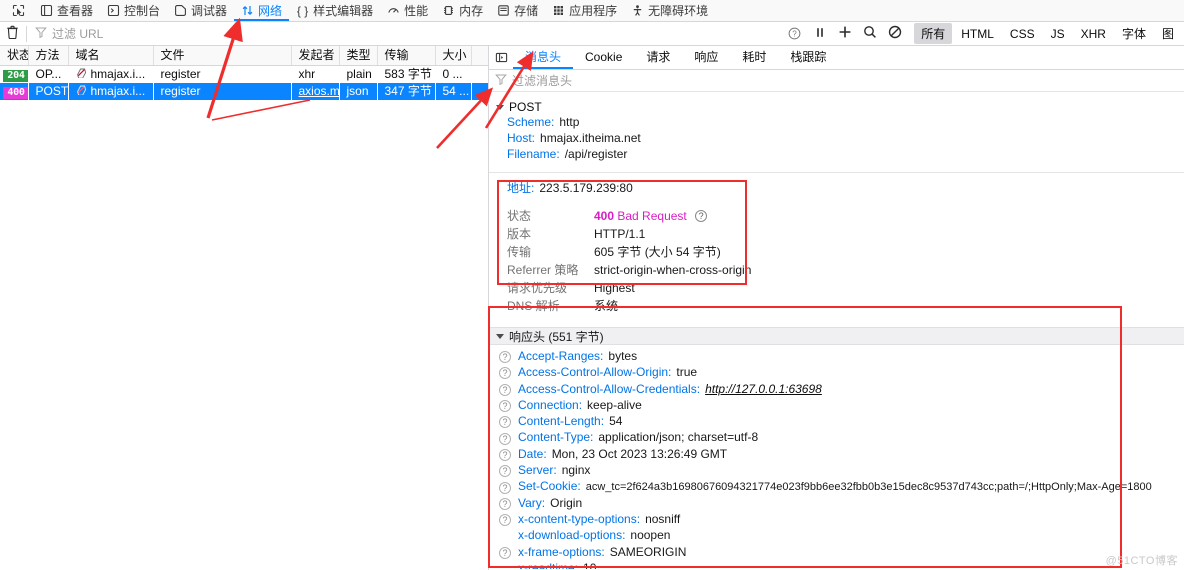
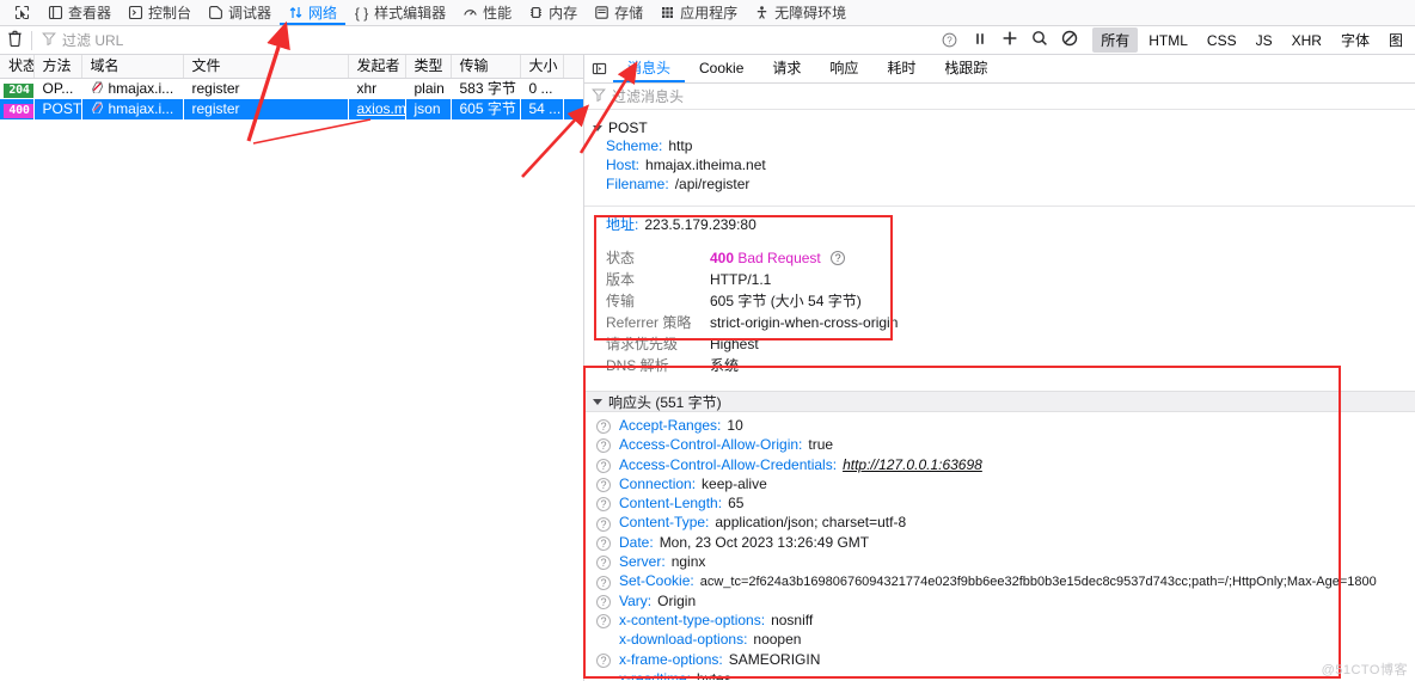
  查看器
  控制台
  调试器
  网络
  { }
  样式编辑器
  性能
  内存
  存储
  应用程序
  无障碍环境
  过滤 URL
  ?
  所有
  HTML
  CSS
  JS
  XHR
  字体
  图
  状态	方法	域名	文件	发起者	类型	传输	大小
  204	OP...	hmajax.i...	register	xhr	plain	583 字节	0 ...
- 400	POST	hmajax.i...	register	axios.m	json	347 字节	54 ...
+ 400	POST	hmajax.i...	register	axios.m	json	605 字节	54 ...
  消息头
  Cookie
  请求
  响应
  耗时
  栈跟踪
  过滤消息头
  POST
  Scheme:
  http
  Host:
  hmajax.itheima.net
  Filename:
  /api/register
  地址:
  223.5.179.239:80
  状态
  400 Bad Request ?
  版本
  HTTP/1.1
  传输
  605 字节 (大小 54 字节)
  Referrer 策略
  strict-origin-when-cross-origin
  请求优先级
  Highest
  DNS 解析
  系统
  响应头 (551 字节)
  ?
  Accept-Ranges:
- bytes
+ 10
  ?
  Access-Control-Allow-Origin:
  true
  ?
  Access-Control-Allow-Credentials:
  http://127.0.0.1:63698
  ?
  Connection:
  keep-alive
  ?
  Content-Length:
- 54
+ 65
  ?
  Content-Type:
  application/json; charset=utf-8
  ?
  Date:
  Mon, 23 Oct 2023 13:26:49 GMT
  ?
  Server:
  nginx
  ?
  Set-Cookie:
  acw_tc=2f624a3b16980676094321774e023f9bb6ee32fbb0b3e15dec8c9537d743cc;path=/;HttpOnly;Max-Age=1800
  ?
  Vary:
  Origin
  ?
  x-content-type-options:
  nosniff
  x-download-options:
  noopen
  ?
  x-frame-options:
  SAMEORIGIN
  x-readtime:
- 10
+ bytes
  @51CTO博客
